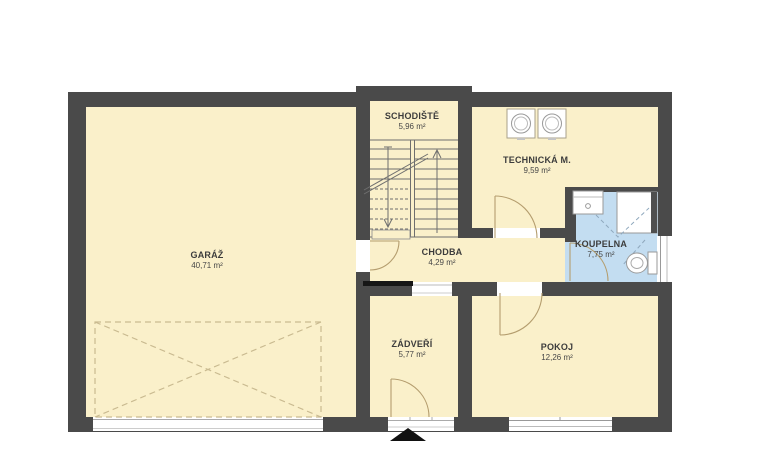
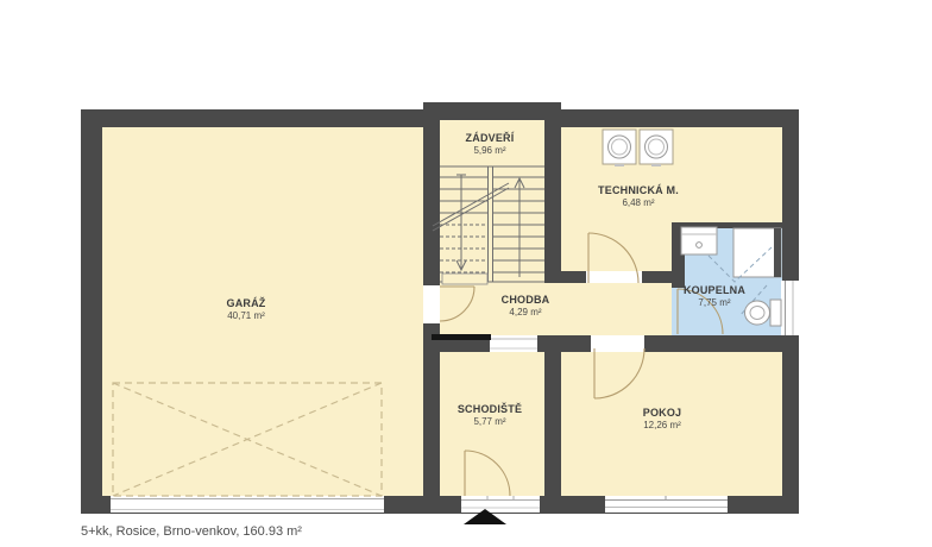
  GARÁŽ
  40,71 m²
- SCHODIŠTĚ
+ ZÁDVEŘÍ
  5,96 m²
  TECHNICKÁ M.
- 9,59 m²
+ 6,48 m²
  CHODBA
  4,29 m²
  KOUPELNA
  7,75 m²
- ZÁDVEŘÍ
+ SCHODIŠTĚ
  5,77 m²
  POKOJ
  12,26 m²
+ 5+kk, Rosice, Brno-venkov, 160.93 m²
